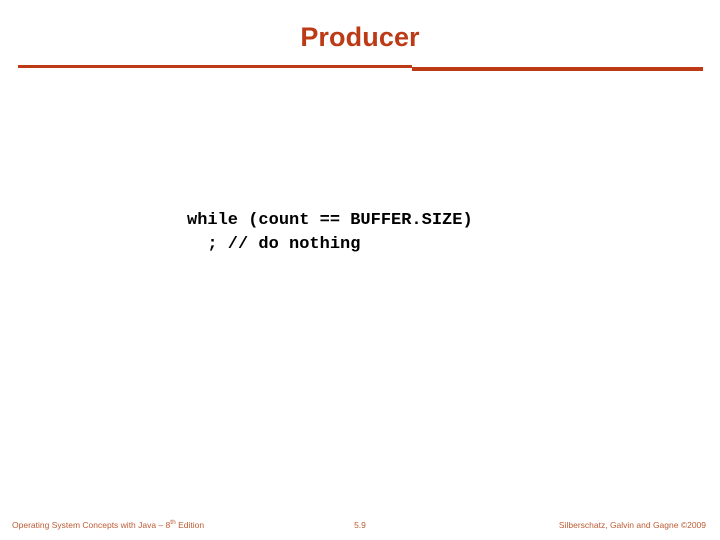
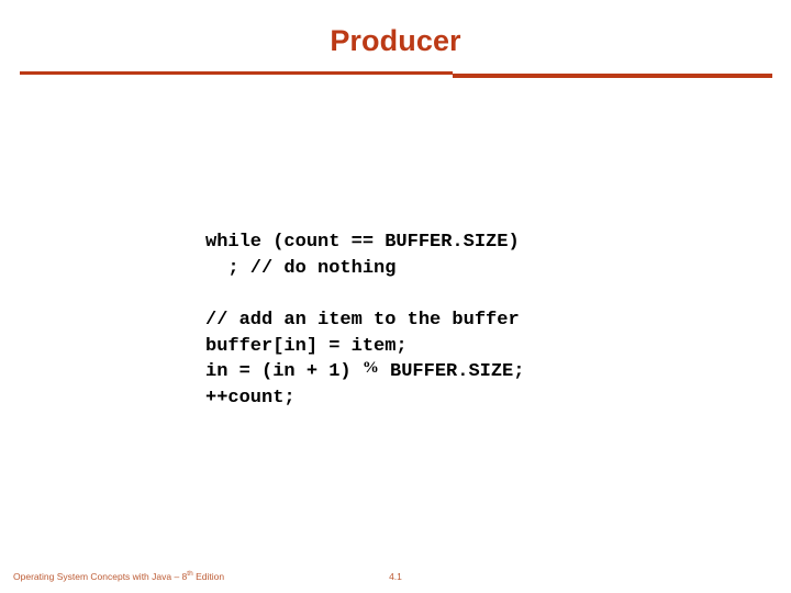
  Producer
  while (count == BUFFER.SIZE) ; // do nothing
+ // add an item to the buffer buffer[in] = item; in = (in + 1) % BUFFER.SIZE; ++count;
  Operating System Concepts with Java – 8 Edition
- 5.9
+ 4.1
- Silberschatz, Galvin and Gagne ©2009
